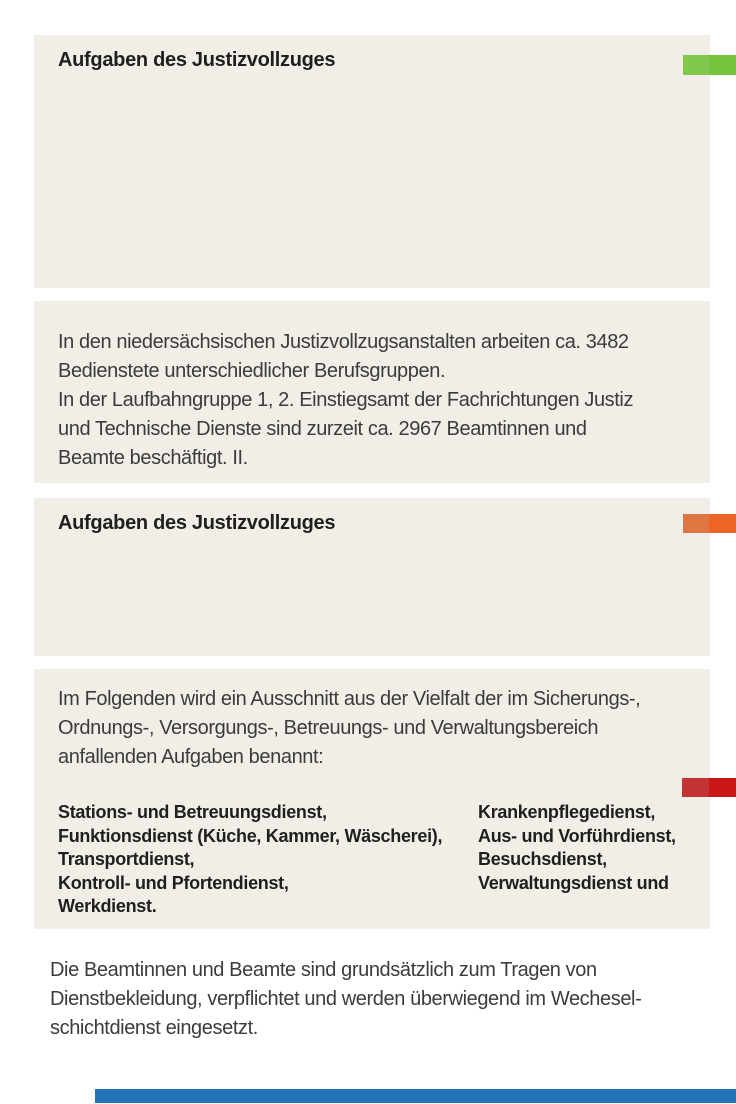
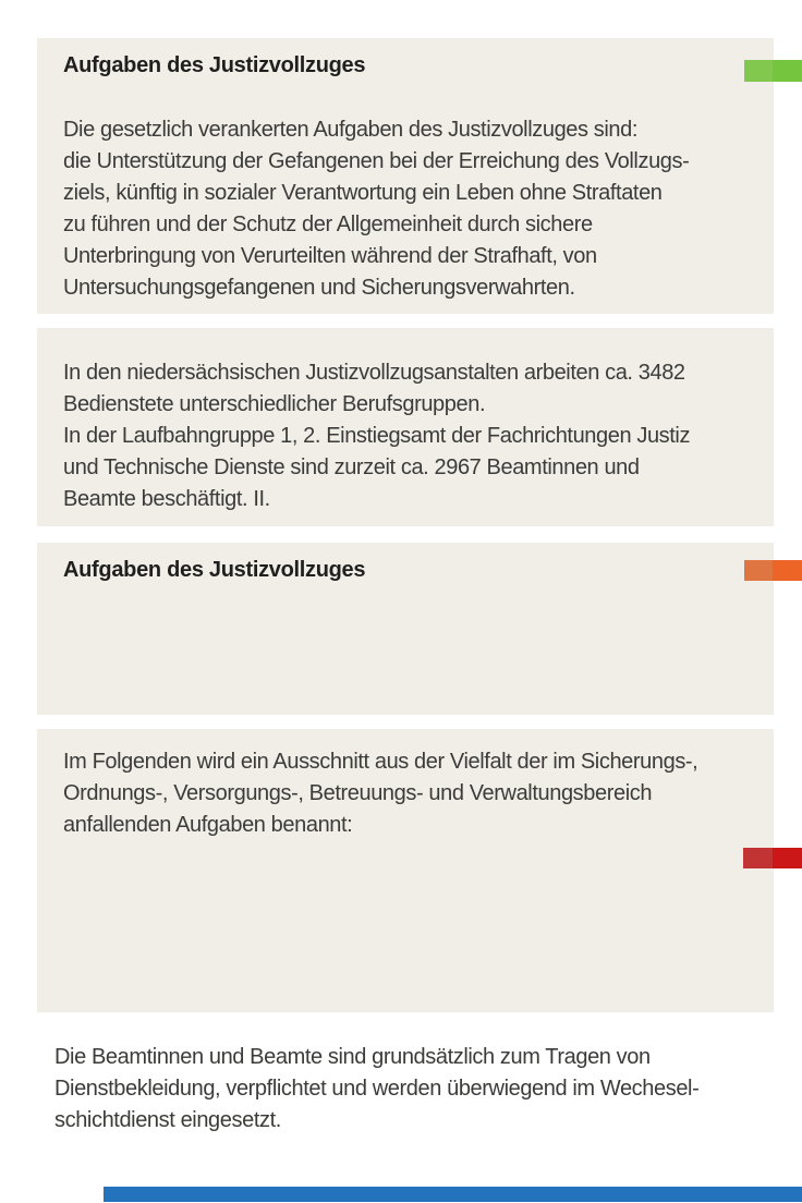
  Aufgaben des Justizvollzuges
+ Die gesetzlich verankerten Aufgaben des Justizvollzuges sind:
+ die Unterstützung der Gefangenen bei der Erreichung des Vollzugs-
+ ziels, künftig in sozialer Verantwortung ein Leben ohne Straftaten
+ zu führen und der Schutz der Allgemeinheit durch sichere
+ Unterbringung von Verurteilten während der Strafhaft, von
+ Untersuchungsgefangenen und Sicherungsverwahrten.
  In den niedersächsischen Justizvollzugsanstalten arbeiten ca. 3482
  Bedienstete unterschiedlicher Berufsgruppen.
  In der Laufbahngruppe 1, 2. Einstiegsamt der Fachrichtungen Justiz
  und Technische Dienste sind zurzeit ca. 2967 Beamtinnen und
  Beamte beschäftigt. II.
  Aufgaben des Justizvollzuges
  Im Folgenden wird ein Ausschnitt aus der Vielfalt der im Sicherungs-,
  Ordnungs-, Versorgungs-, Betreuungs- und Verwaltungsbereich
  anfallenden Aufgaben benannt:
- Stations- und Betreuungsdienst,
- Funktionsdienst (Küche, Kammer, Wäscherei),
- Transportdienst,
- Kontroll- und Pfortendienst,
- Werkdienst.
- Krankenpflegedienst,
- Aus- und Vorführdienst,
- Besuchsdienst,
- Verwaltungsdienst und
  Die Beamtinnen und Beamte sind grundsätzlich zum Tragen von
  Dienstbekleidung, verpflichtet und werden überwiegend im Wechesel-
  schichtdienst eingesetzt.
